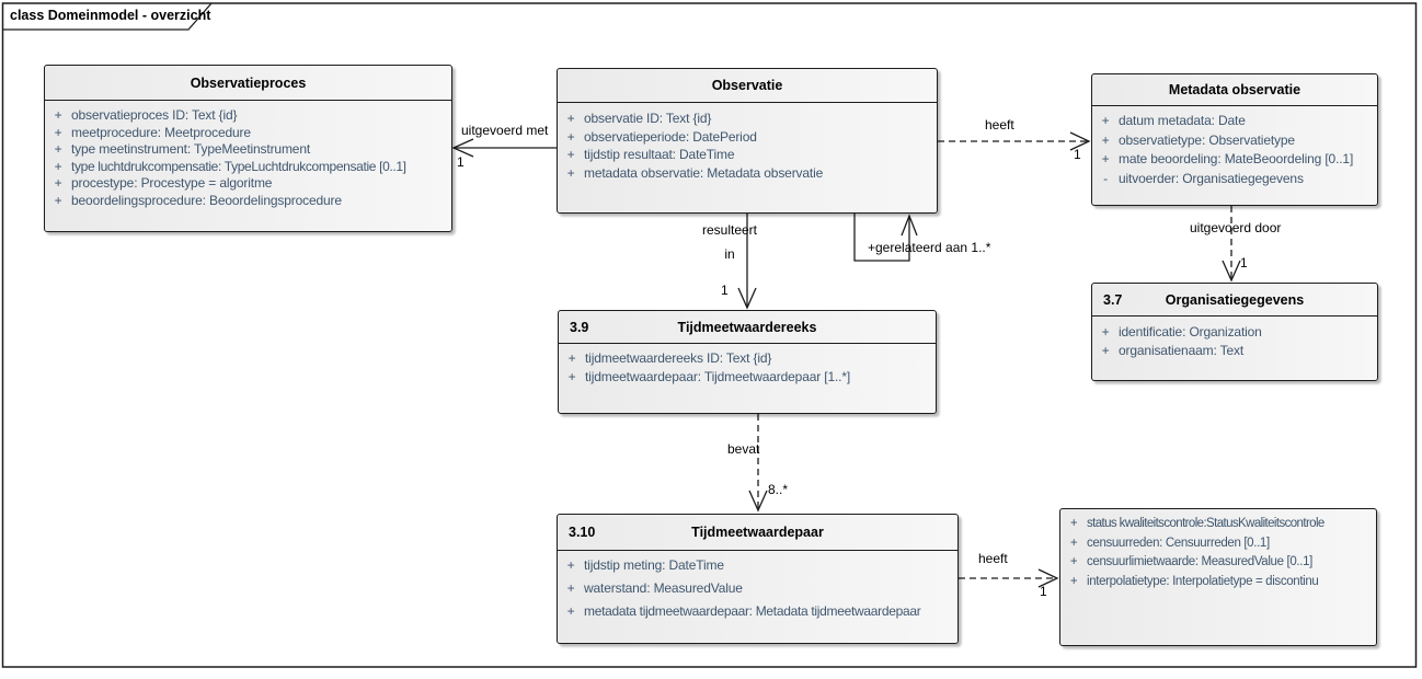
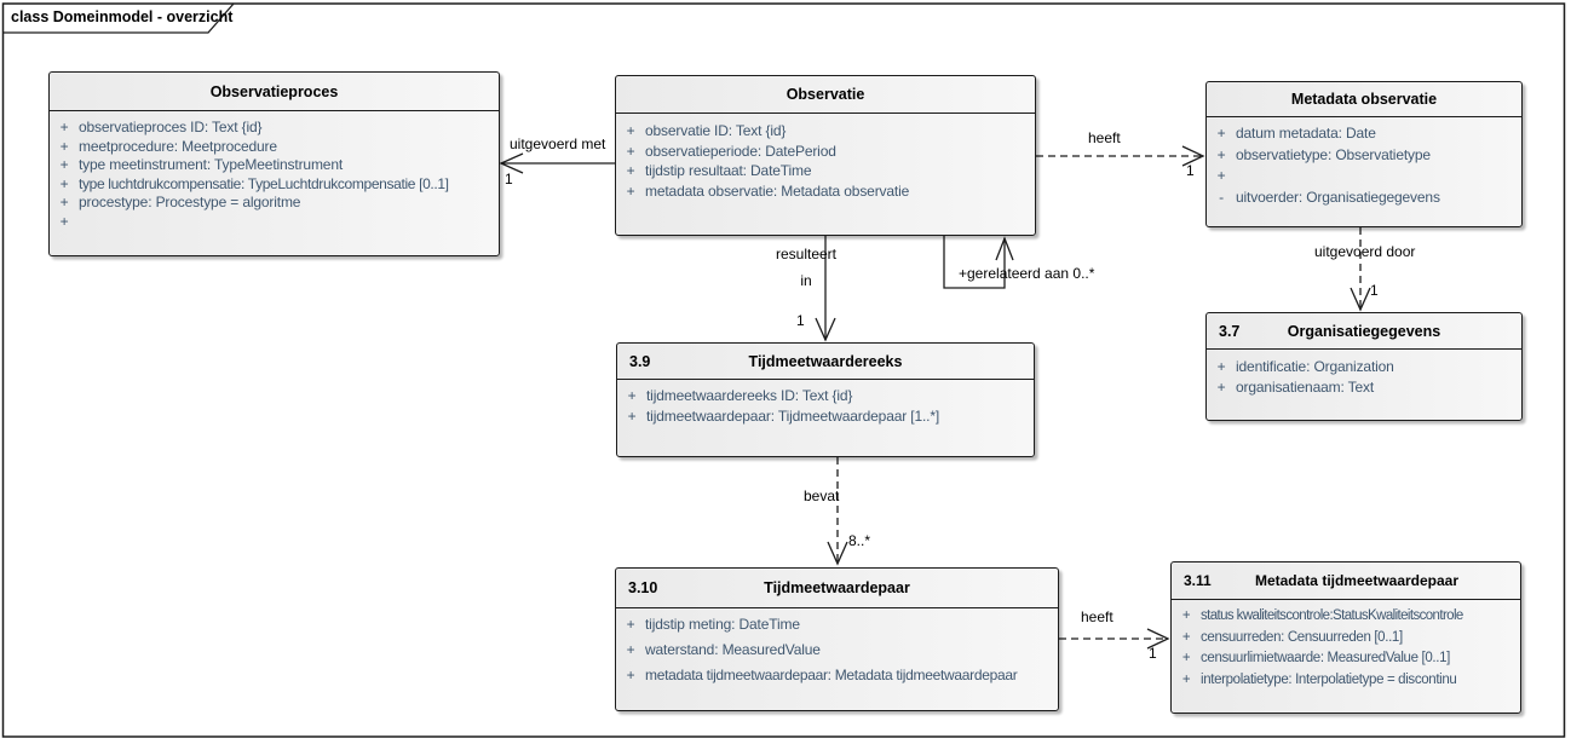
  class Domeinmodel - overzicht
  Observatieproces
  +
  observatieproces ID: Text {id}
  +
  meetprocedure: Meetprocedure
  +
  type meetinstrument: TypeMeetinstrument
  +
  type luchtdrukcompensatie: TypeLuchtdrukcompensatie [0..1]
  +
  procestype: Procestype = algoritme
  +
- beoordelingsprocedure: Beoordelingsprocedure
  Observatie
  +
  observatie ID: Text {id}
  +
  observatieperiode: DatePeriod
  +
  tijdstip resultaat: DateTime
  +
  metadata observatie: Metadata observatie
  Metadata observatie
  +
  datum metadata: Date
  +
  observatietype: Observatietype
  +
- mate beoordeling: MateBeoordeling [0..1]
  -
  uitvoerder: Organisatiegegevens
  3.7
  Organisatiegegevens
  +
  identificatie: Organization
  +
  organisatienaam: Text
  3.9
  Tijdmeetwaardereeks
  +
  tijdmeetwaardereeks ID: Text {id}
  +
  tijdmeetwaardepaar: Tijdmeetwaardepaar [1..*]
  3.10
  Tijdmeetwaardepaar
  +
  tijdstip meting: DateTime
  +
  waterstand: MeasuredValue
  +
  metadata tijdmeetwaardepaar: Metadata tijdmeetwaardepaar
+ 3.11
+ Metadata tijdmeetwaardepaar
  +
  status kwaliteitscontrole:StatusKwaliteitscontrole
  +
  censuurreden: Censuurreden [0..1]
  +
  censuurlimietwaarde: MeasuredValue [0..1]
  +
  interpolatietype: Interpolatietype = discontinu
  uitgevoerd met
  1
  heeft
  1
  resulteert
  in
  1
- +gerelateerd aan 1..*
+ +gerelateerd aan 0..*
  uitgevoerd door
  1
  bevat
  8..*
  heeft
  1
